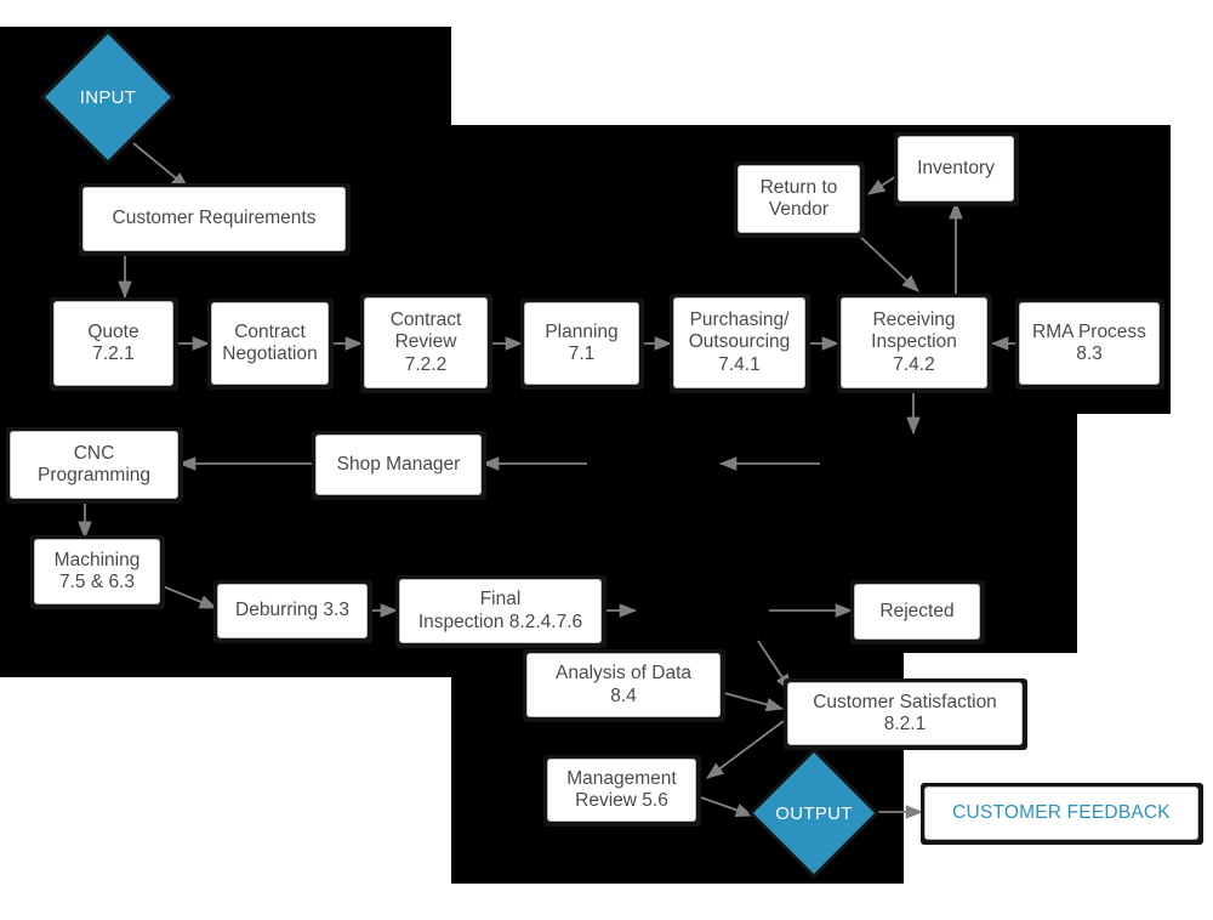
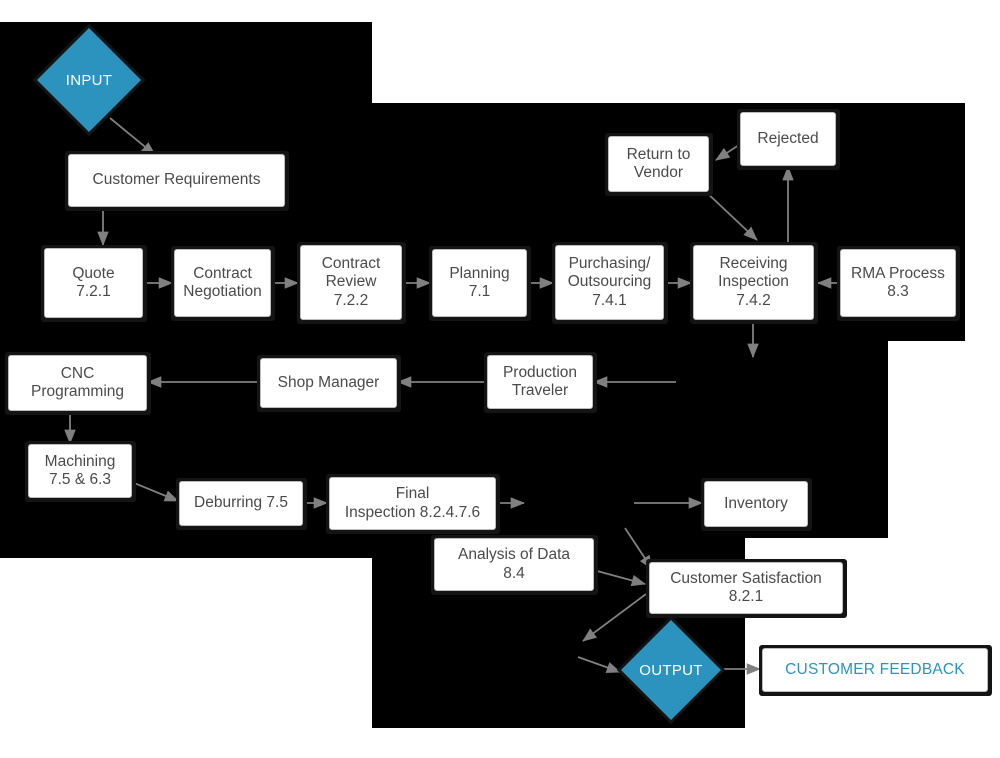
  INPUT
  OUTPUT
  Customer Requirements
  Quote
  7.2.1
  Contract
  Negotiation
  Contract
  Review
  7.2.2
  Planning
  7.1
  Purchasing/
  Outsourcing
  7.4.1
  Receiving
  Inspection
  7.4.2
  RMA Process
  8.3
  Return to
  Vendor
- Inventory
+ Rejected
+ Production
+ Traveler
  Shop Manager
  CNC
  Programming
  Machining
  7.5 & 6.3
- Deburring 3.3
+ Deburring 7.5
  Final
  Inspection 8.2.4.7.6
- Rejected
+ Inventory
  Analysis of Data
  8.4
  Customer Satisfaction
  8.2.1
- Management
- Review 5.6
  CUSTOMER FEEDBACK
